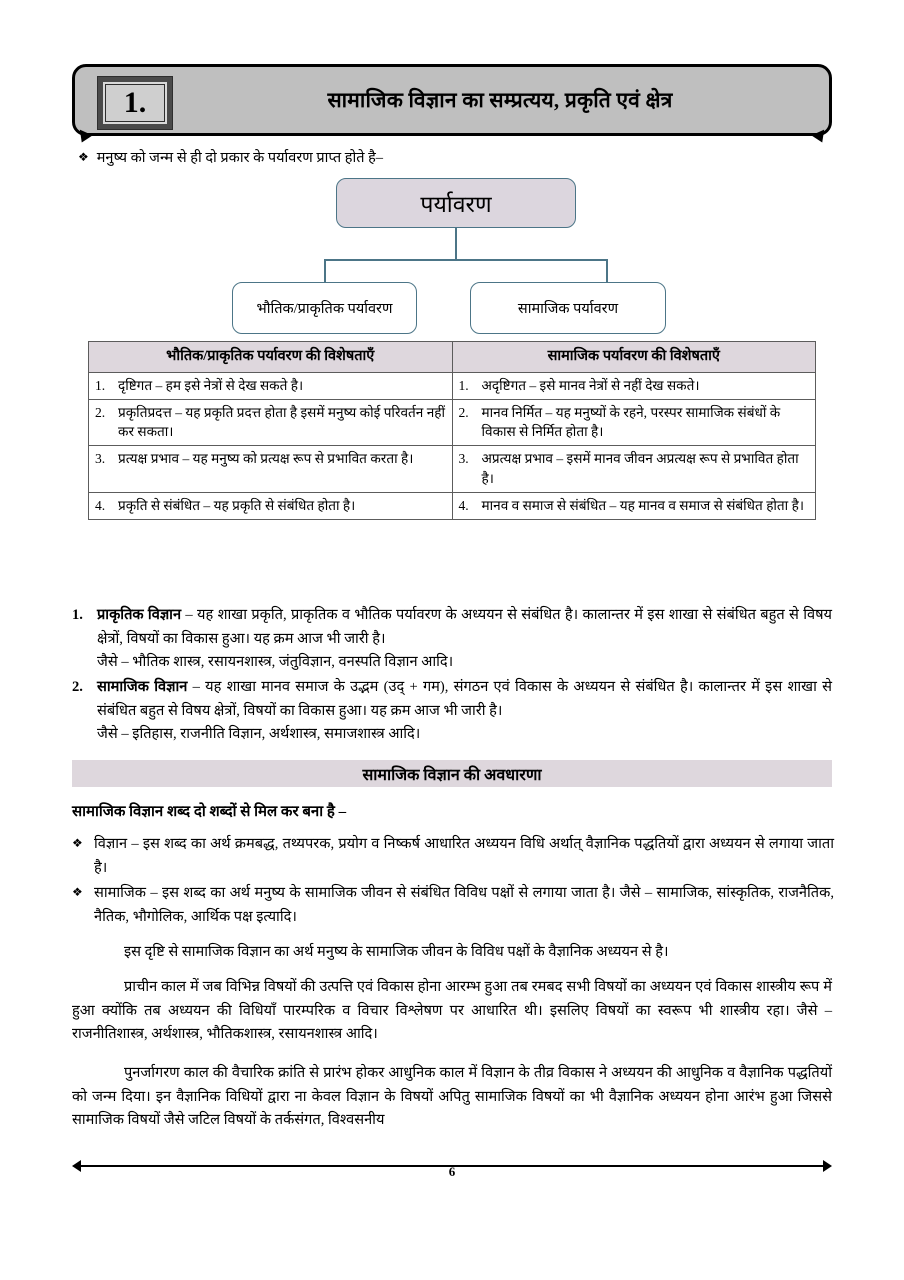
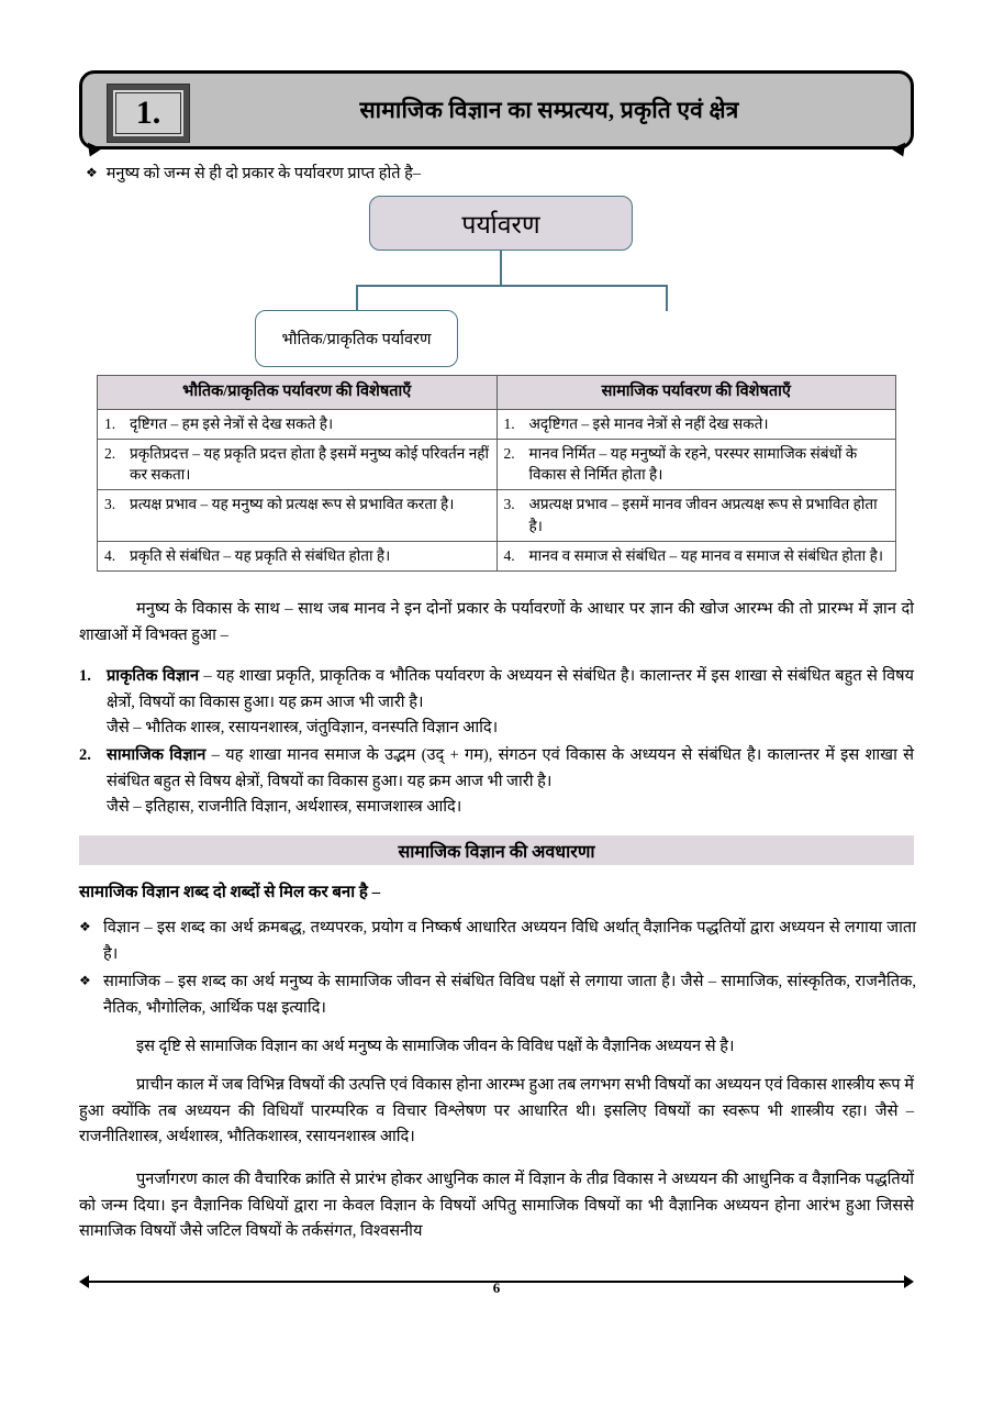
  1.
  सामाजिक विज्ञान का सम्प्रत्यय, प्रकृति एवं क्षेत्र
  ❖
  मनुष्य को जन्म से ही दो प्रकार के पर्यावरण प्राप्त होते है–
  पर्यावरण
  भौतिक/प्राकृतिक पर्यावरण
- सामाजिक पर्यावरण
  भौतिक/प्राकृतिक पर्यावरण की विशेषताएँ	सामाजिक पर्यावरण की विशेषताएँ
  1. दृष्टिगत – हम इसे नेत्रों से देख सकते है।	1. अदृष्टिगत – इसे मानव नेत्रों से नहीं देख सकते।
  2. प्रकृतिप्रदत्त – यह प्रकृति प्रदत्त होता है इसमें मनुष्य कोई परिवर्तन नहीं कर सकता।	2. मानव निर्मित – यह मनुष्यों के रहने, परस्पर सामाजिक संबंधों के विकास से निर्मित होता है।
  3. प्रत्यक्ष प्रभाव – यह मनुष्य को प्रत्यक्ष रूप से प्रभावित करता है।	3. अप्रत्यक्ष प्रभाव – इसमें मानव जीवन अप्रत्यक्ष रूप से प्रभावित होता है।
  4. प्रकृति से संबंधित – यह प्रकृति से संबंधित होता है।	4. मानव व समाज से संबंधित – यह मानव व समाज से संबंधित होता है।
+ मनुष्य के विकास के साथ – साथ जब मानव ने इन दोनों प्रकार के पर्यावरणों के आधार पर ज्ञान की खोज आरम्भ की तो प्रारम्भ में ज्ञान दो शाखाओं में विभक्त हुआ –
  1.
  प्राकृतिक विज्ञान – यह शाखा प्रकृति, प्राकृतिक व भौतिक पर्यावरण के अध्ययन से संबंधित है। कालान्तर में इस शाखा से संबंधित बहुत से विषय क्षेत्रों, विषयों का विकास हुआ। यह क्रम आज भी जारी है।
  जैसे – भौतिक शास्त्र, रसायनशास्त्र, जंतुविज्ञान, वनस्पति विज्ञान आदि।
  2.
  सामाजिक विज्ञान – यह शाखा मानव समाज के उद्भम (उद् + गम), संगठन एवं विकास के अध्ययन से संबंधित है। कालान्तर में इस शाखा से संबंधित बहुत से विषय क्षेत्रों, विषयों का विकास हुआ। यह क्रम आज भी जारी है।
  जैसे – इतिहास, राजनीति विज्ञान, अर्थशास्त्र, समाजशास्त्र आदि।
  सामाजिक विज्ञान की अवधारणा
  सामाजिक विज्ञान शब्द दो शब्दों से मिल कर बना है –
  ❖
  विज्ञान – इस शब्द का अर्थ क्रमबद्ध, तथ्यपरक, प्रयोग व निष्कर्ष आधारित अध्ययन विधि अर्थात् वैज्ञानिक पद्धतियों द्वारा अध्ययन से लगाया जाता है।
  ❖
  सामाजिक – इस शब्द का अर्थ मनुष्य के सामाजिक जीवन से संबंधित विविध पक्षों से लगाया जाता है। जैसे – सामाजिक, सांस्कृतिक, राजनैतिक, नैतिक, भौगोलिक, आर्थिक पक्ष इत्यादि।
  इस दृष्टि से सामाजिक विज्ञान का अर्थ मनुष्य के सामाजिक जीवन के विविध पक्षों के वैज्ञानिक अध्ययन से है।
- प्राचीन काल में जब विभिन्न विषयों की उत्पत्ति एवं विकास होना आरम्भ हुआ तब रमबद सभी विषयों का अध्ययन एवं विकास शास्त्रीय रूप में हुआ क्योंकि तब अध्ययन की विधियाँ पारम्परिक व विचार विश्लेषण पर आधारित थी। इसलिए विषयों का स्वरूप भी शास्त्रीय रहा। जैसे – राजनीतिशास्त्र, अर्थशास्त्र, भौतिकशास्त्र, रसायनशास्त्र आदि।
+ प्राचीन काल में जब विभिन्न विषयों की उत्पत्ति एवं विकास होना आरम्भ हुआ तब लगभग सभी विषयों का अध्ययन एवं विकास शास्त्रीय रूप में हुआ क्योंकि तब अध्ययन की विधियाँ पारम्परिक व विचार विश्लेषण पर आधारित थी। इसलिए विषयों का स्वरूप भी शास्त्रीय रहा। जैसे – राजनीतिशास्त्र, अर्थशास्त्र, भौतिकशास्त्र, रसायनशास्त्र आदि।
  पुनर्जागरण काल की वैचारिक क्रांति से प्रारंभ होकर आधुनिक काल में विज्ञान के तीव्र विकास ने अध्ययन की आधुनिक व वैज्ञानिक पद्धतियों को जन्म दिया। इन वैज्ञानिक विधियों द्वारा ना केवल विज्ञान के विषयों अपितु सामाजिक विषयों का भी वैज्ञानिक अध्ययन होना आरंभ हुआ जिससे सामाजिक विषयों जैसे जटिल विषयों के तर्कसंगत, विश्वसनीय
  6
